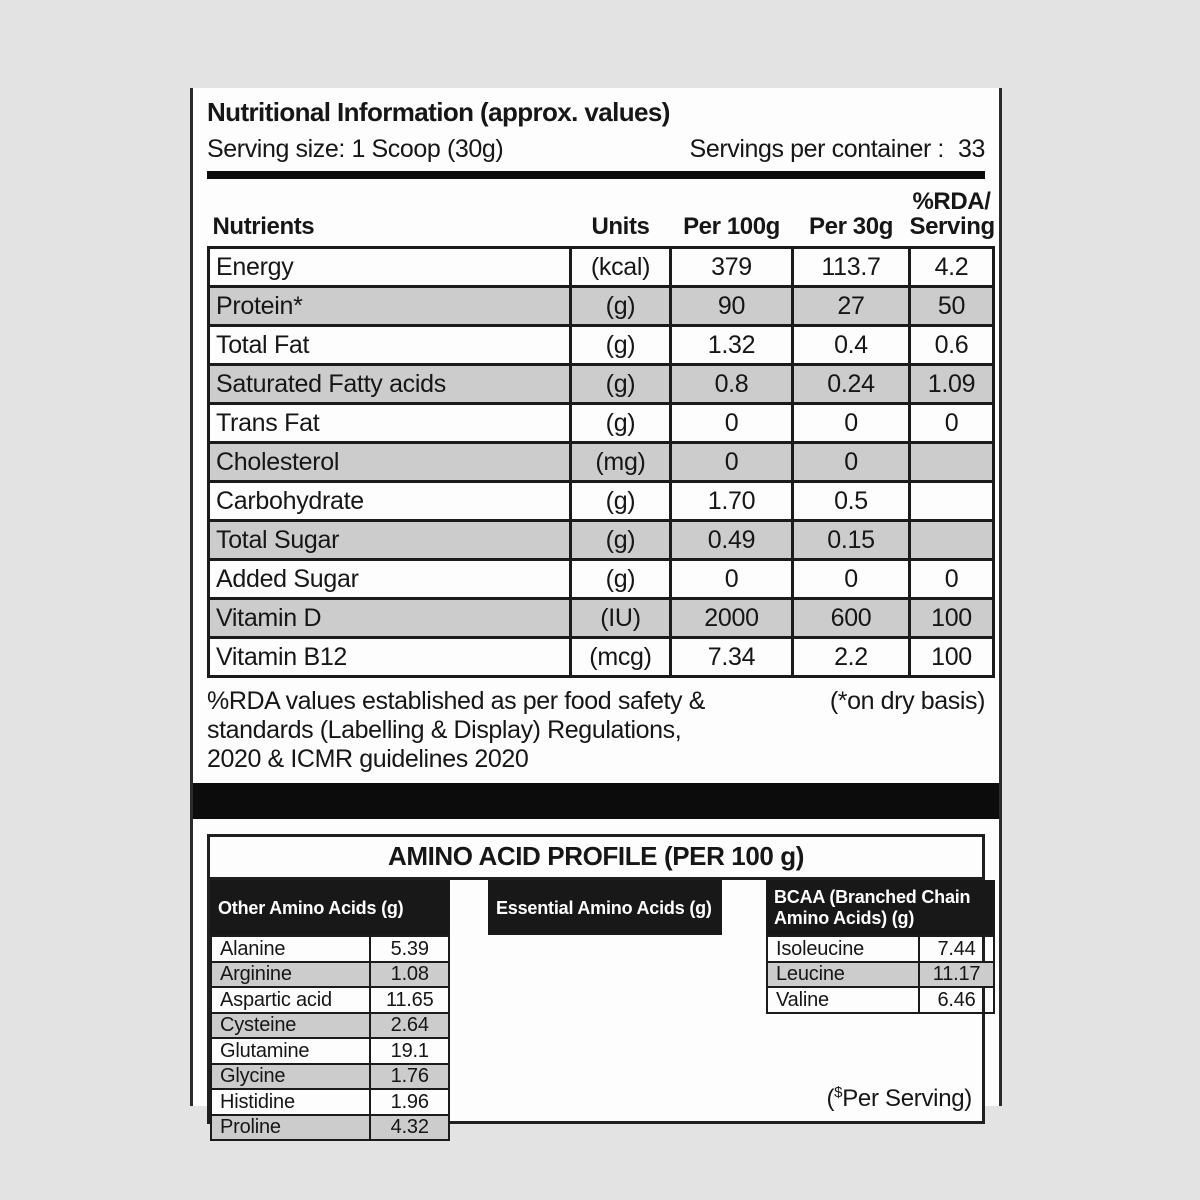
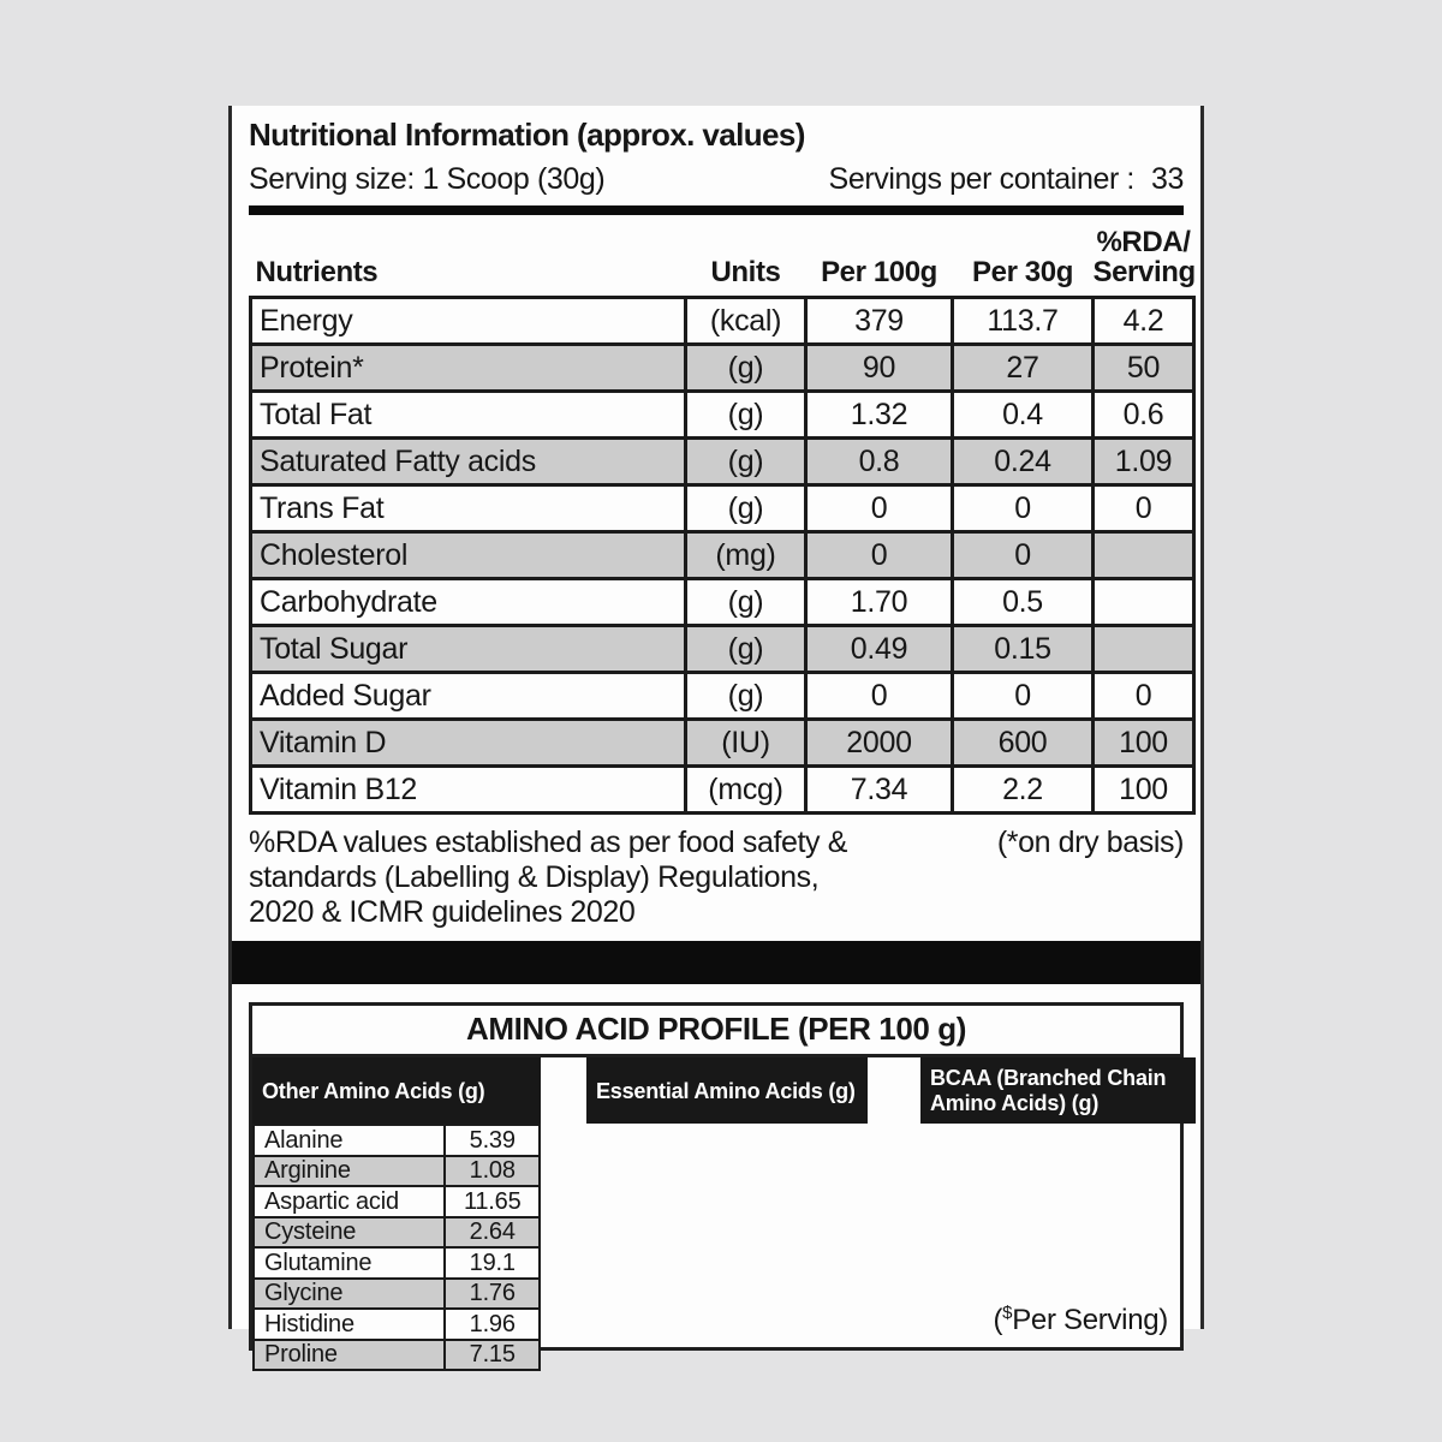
  Nutritional Information (approx. values)
  Serving size: 1 Scoop (30g)
  Servings per container :
  33
  Nutrients	Units	Per 100g	Per 30g	%RDA/ Serving
  Energy	(kcal)	379	113.7	4.2
  Protein*	(g)	90	27	50
  Total Fat	(g)	1.32	0.4	0.6
  Saturated Fatty acids	(g)	0.8	0.24	1.09
  Trans Fat	(g)	0	0	0
  Cholesterol	(mg)	0	0
  Carbohydrate	(g)	1.70	0.5
  Total Sugar	(g)	0.49	0.15
  Added Sugar	(g)	0	0	0
  Vitamin D	(IU)	2000	600	100
  Vitamin B12	(mcg)	7.34	2.2	100
  %RDA values established as per food safety &
  standards (Labelling & Display) Regulations,
  2020 & ICMR guidelines 2020
  (*on dry basis)
  AMINO ACID PROFILE (PER 100 g)
  Other Amino Acids (g)
  Alanine	5.39
  Arginine	1.08
  Aspartic acid	11.65
  Cysteine	2.64
  Glutamine	19.1
  Glycine	1.76
  Histidine	1.96
- Proline	4.32
+ Proline	7.15
  Essential Amino Acids (g)
  BCAA (Branched Chain Amino Acids) (g)
- Isoleucine	7.44
- Leucine	11.17
- Valine	6.46
  ($Per Serving)
